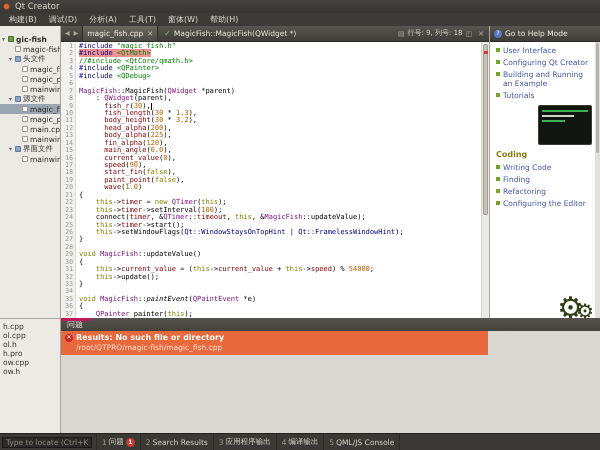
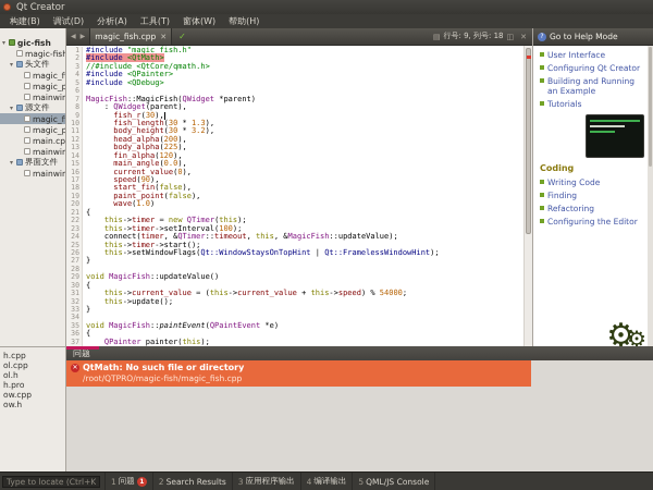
  Qt Creator
  构建(B)
  调试(D)
  分析(A)
  工具(T)
  窗体(W)
  帮助(H)
  gic-fish
  magic-fish
  头文件
  源文件
  main.cp
  界面文件
  h.cpp
  ol.cpp
  ol.h
  h.pro
  ow.cpp
  ow.h
  magic_fish.cpp
  ✕
  ✓
- MagicFish::MagicFish(QWidget *)
  ▤
  行号: 9, 列号: 18
  ◫
  ✕
  1
  #include "magic_fish.h"
  2
  #include <QtMath>
  3
  //#include <QtCore/qmath.h>
  4
  #include <QPainter>
  5
  #include <QDebug>
  6
  7
  MagicFish::MagicFish(QWidget *parent)
  8
  : QWidget(parent),
  9
  fish_r(30),
  10
  fish_length(30 * 1.3),
  11
  body_height(30 * 3.2),
  12
  head_alpha(200),
  13
  body_alpha(225),
  14
  fin_alpha(120),
  15
  main_angle(0.0),
  16
  current_value(0),
  17
  speed(90),
  18
  start_fin(false),
  19
  paint_point(false),
  20
  wave(1.0)
  21
  {
  22
  this->timer = new QTimer(this);
  23
  this->timer->setInterval(100);
  24
  connect(timer, &QTimer::timeout, this, &MagicFish::updateValue);
  25
  this->timer->start();
  26
  this->setWindowFlags(Qt::WindowStaysOnTopHint | Qt::FramelessWindowHint);
  27
  }
  28
  29
  void MagicFish::updateValue()
  30
  {
  31
  this->current_value = (this->current_value + this->speed) % 54000;
  32
  this->update();
  33
  }
  34
  35
  void MagicFish::paintEvent(QPaintEvent *e)
  36
  {
  37
  QPainter painter(this);
  Go to Help Mode
  User Interface
  Configuring Qt Creator
  Building and Running an Example
  Tutorials
  Coding
  Writing Code
  Finding
  Refactoring
  Configuring the Editor
  ⚙⚙
  问题
- Results: No such file or directory
+ QtMath: No such file or directory
  /root/QTPRO/magic-fish/magic_fish.cpp
  Type to locate (Ctrl+K
  1
  问题
  2
  Search Results
  3
  应用程序输出
  4
  编译输出
  5
  QML/JS Console
